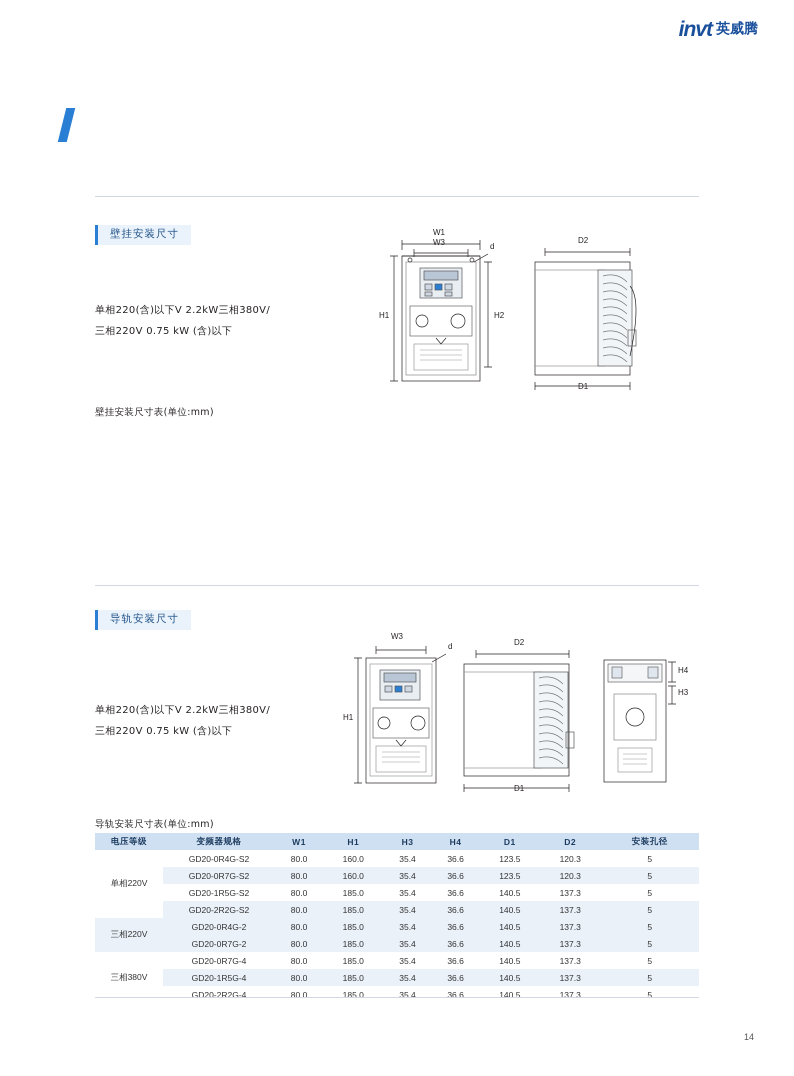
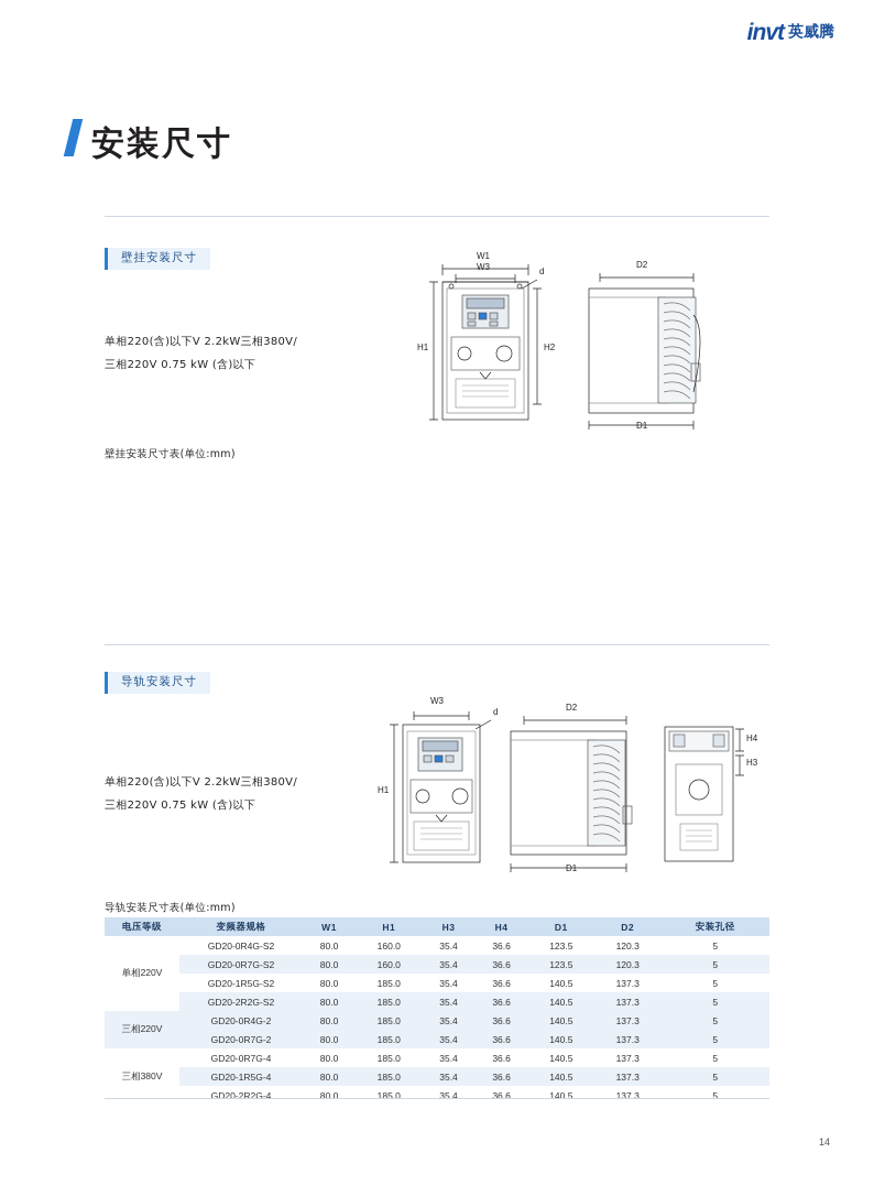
  invt
  英威腾
+ 安装尺寸
  壁挂安装尺寸
  单相220(含)以下V 2.2kW三相380V/
  三相220V 0.75 kW (含)以下
  W1
  W3
  d
  H1
  H2
  D2
  D1
  壁挂安装尺寸表(单位:mm)
  导轨安装尺寸
  单相220(含)以下V 2.2kW三相380V/
  三相220V 0.75 kW (含)以下
  W3
  d
  H1
  D2
  H4
  H3
  D1
  导轨安装尺寸表(单位:mm)
  电压等级	变频器规格	W1	H1	H3	H4	D1	D2	安装孔径
  单相220V	GD20-0R4G-S2	80.0	160.0	35.4	36.6	123.5	120.3	5
  GD20-0R7G-S2	80.0	160.0	35.4	36.6	123.5	120.3	5
  GD20-1R5G-S2	80.0	185.0	35.4	36.6	140.5	137.3	5
  GD20-2R2G-S2	80.0	185.0	35.4	36.6	140.5	137.3	5
  三相220V	GD20-0R4G-2	80.0	185.0	35.4	36.6	140.5	137.3	5
  GD20-0R7G-2	80.0	185.0	35.4	36.6	140.5	137.3	5
  三相380V	GD20-0R7G-4	80.0	185.0	35.4	36.6	140.5	137.3	5
  GD20-1R5G-4	80.0	185.0	35.4	36.6	140.5	137.3	5
  GD20-2R2G-4	80.0	185.0	35.4	36.6	140.5	137.3	5
  14
